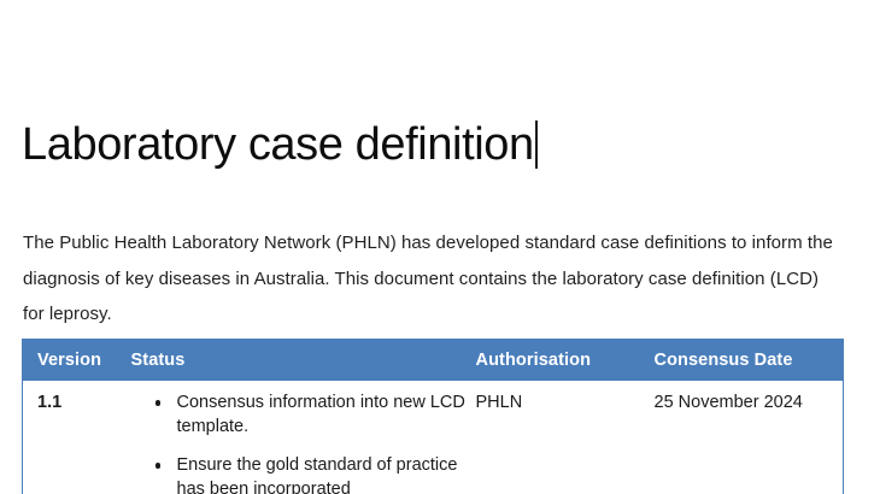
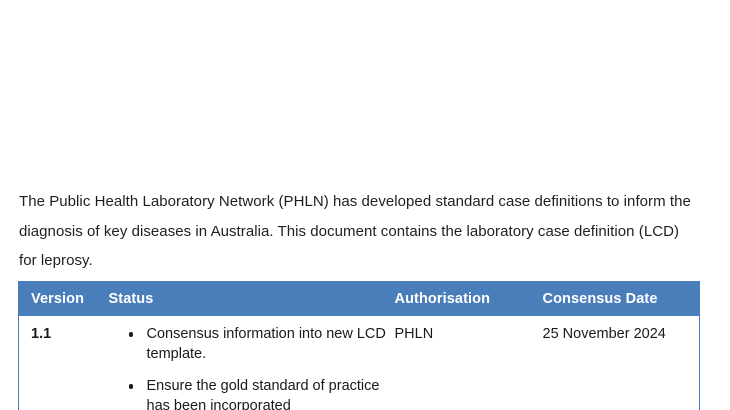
- Laboratory case definition
  The Public Health Laboratory Network (PHLN) has developed standard case definitions to inform the diagnosis of key diseases in Australia. This document contains the laboratory case definition (LCD) for leprosy.
  Version	Status	Authorisation	Consensus Date
  1.1	Consensus information into new LCD template. Ensure the gold standard of practice has been incorporated	PHLN	25 November 2024
